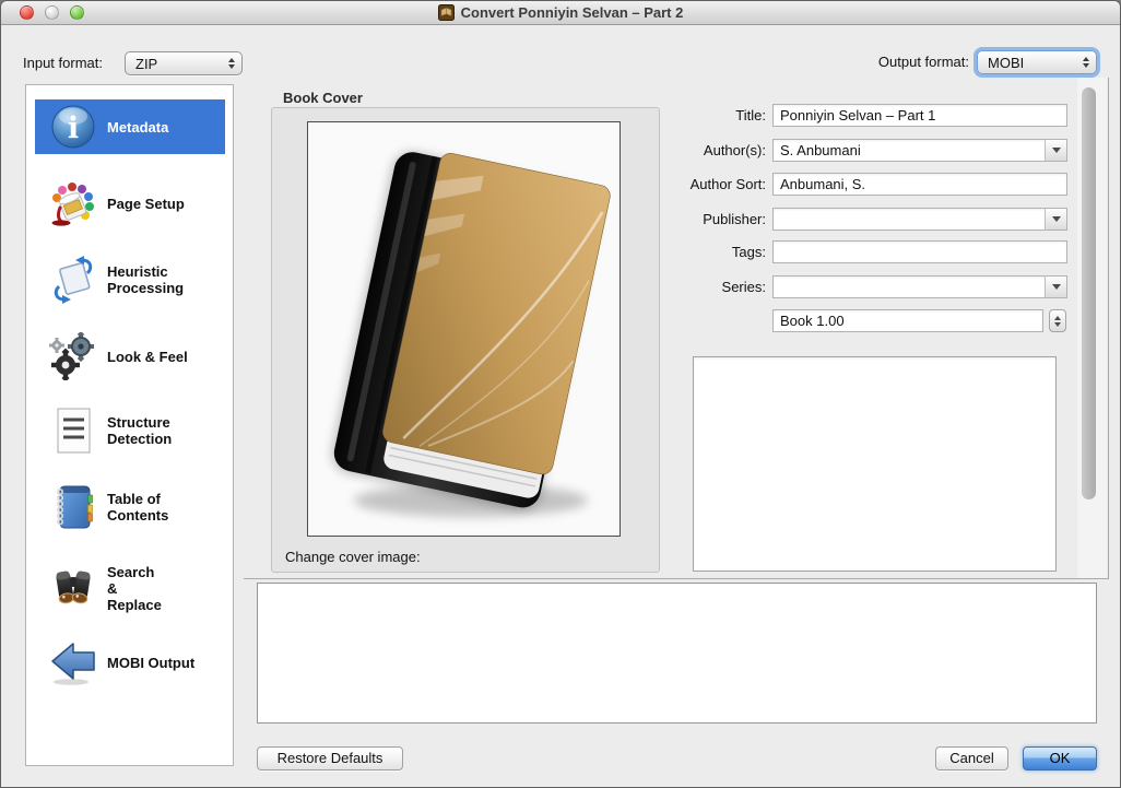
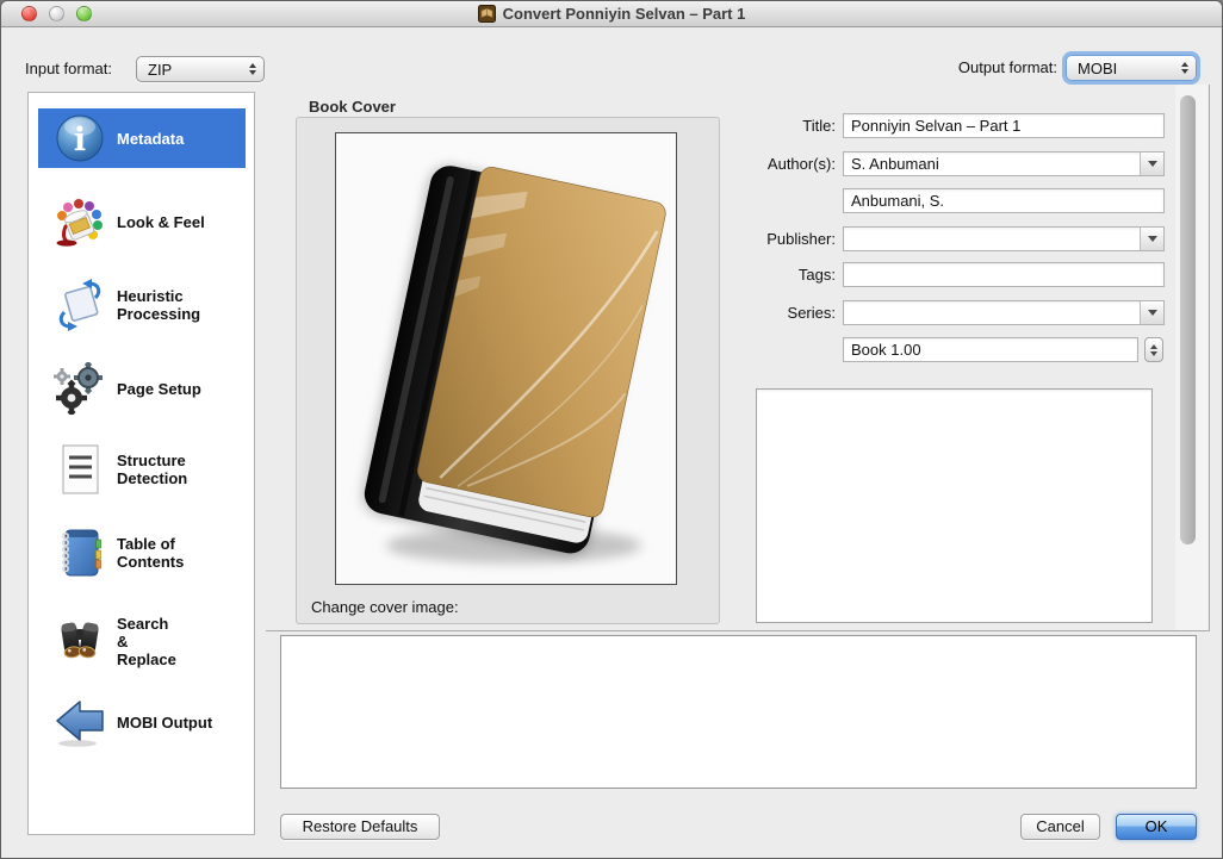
- Convert Ponniyin Selvan – Part 2
+ Convert Ponniyin Selvan – Part 1
  Input format:
  ZIP
  Output format:
  MOBI
  i
  Metadata
- Page Setup
+ Look & Feel
  Heuristic
  Processing
- Look & Feel
+ Page Setup
  Structure
  Detection
  Table of
  Contents
  Search
  &
  Replace
  MOBI Output
  Book Cover
  Change cover image:
  Title:
  Ponniyin Selvan – Part 1
  Author(s):
  S. Anbumani
- Author Sort:
  Anbumani, S.
  Publisher:
  Tags:
  Series:
  Book 1.00
  Restore Defaults
  Cancel
  OK
